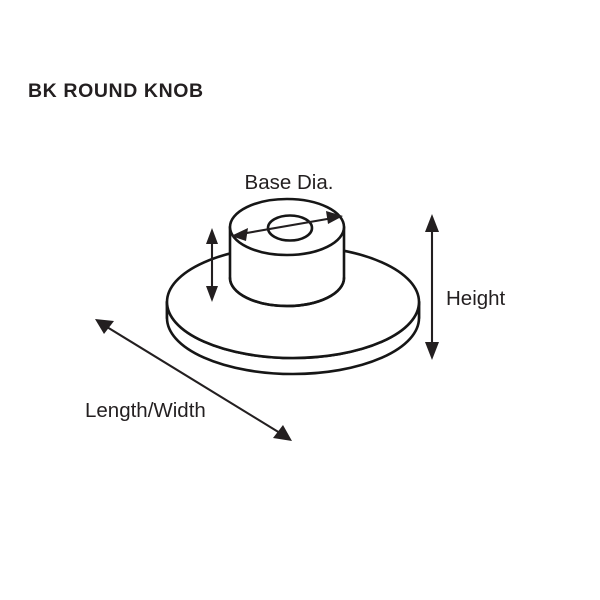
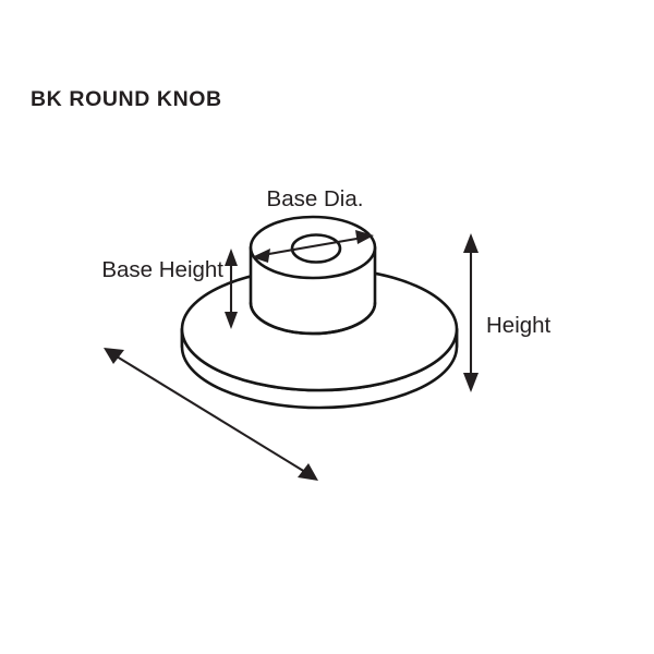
  BK ROUND KNOB
  Base Dia.
+ Base Height
  Height
- Length/Width
